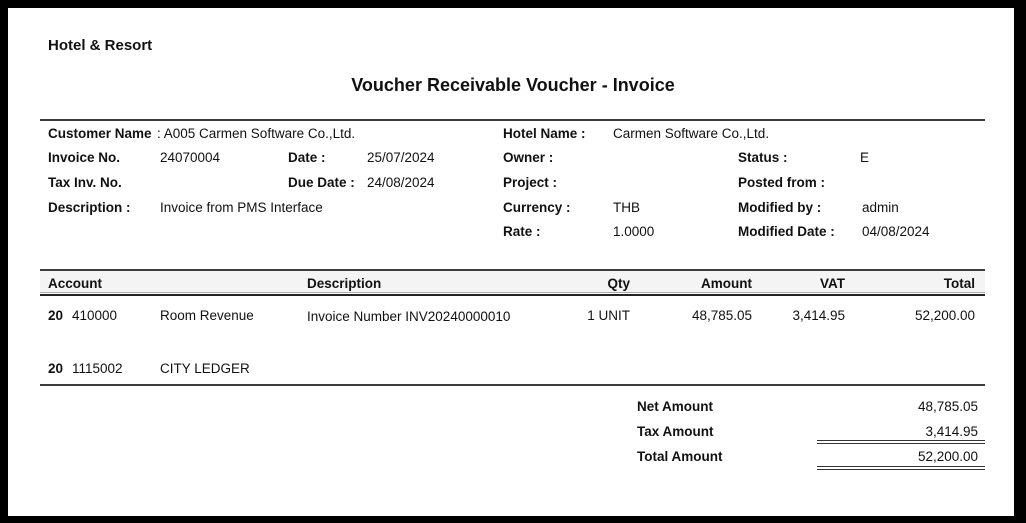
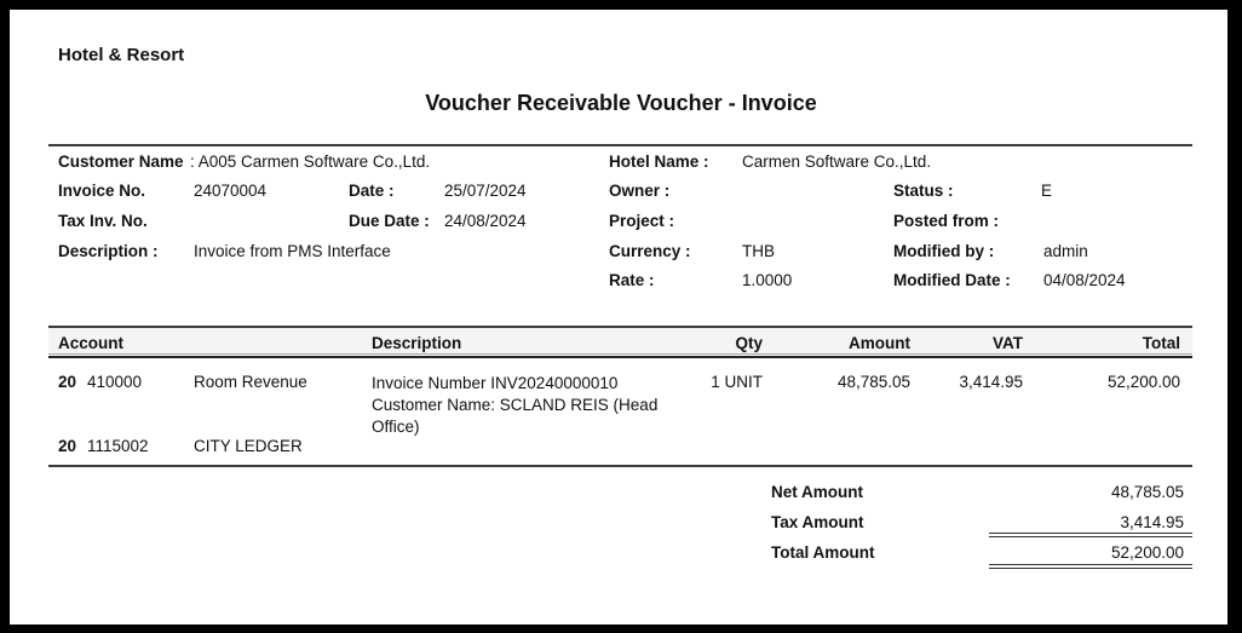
  Hotel & Resort
  Voucher Receivable Voucher - Invoice
  Customer Name
  : A005 Carmen Software Co.,Ltd.
  Hotel Name :
  Carmen Software Co.,Ltd.
  Invoice No.
  24070004
  Date :
  25/07/2024
  Owner :
  Status :
  E
  Tax Inv. No.
  Due Date :
  24/08/2024
  Project :
  Posted from :
  Description :
  Invoice from PMS Interface
  Currency :
  THB
  Modified by :
  admin
  Rate :
  1.0000
  Modified Date :
  04/08/2024
  Account
  Description
  Qty
  Amount
  VAT
  Total
  20
  410000
  Room Revenue
  Invoice Number INV20240000010
+ Customer Name: SCLAND REIS (Head Office)
  1 UNIT
  48,785.05
  3,414.95
  52,200.00
  20
  1115002
  CITY LEDGER
  Net Amount
  48,785.05
  Tax Amount
  3,414.95
  Total Amount
  52,200.00
